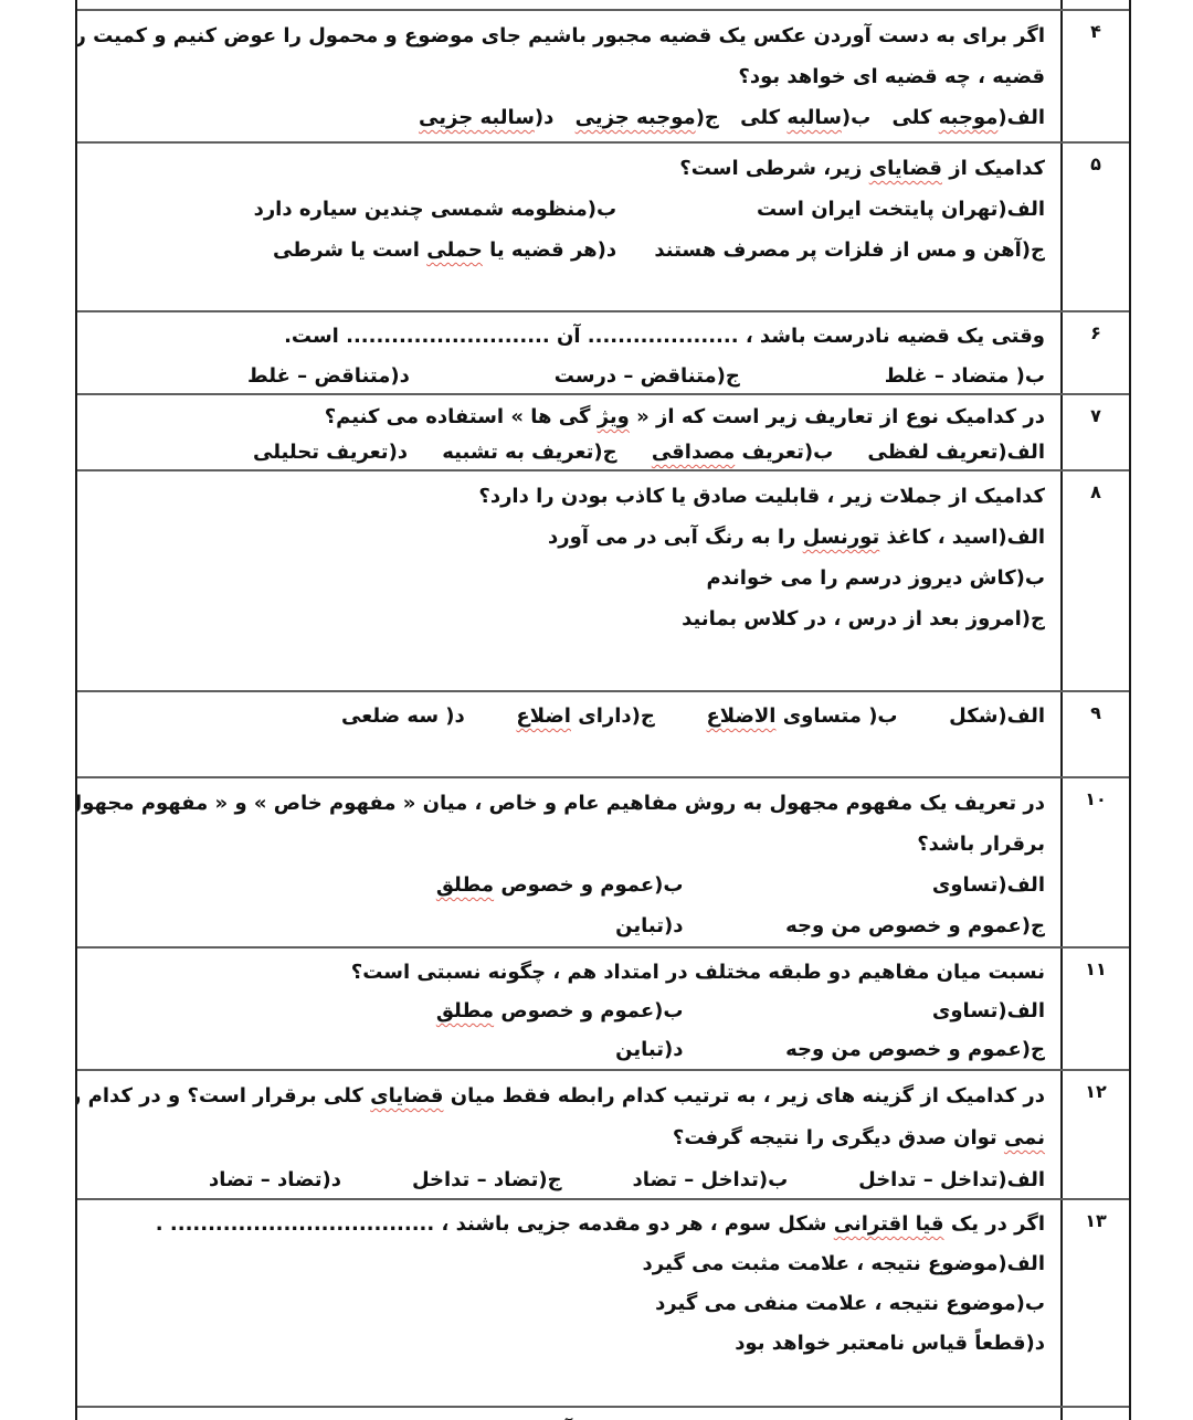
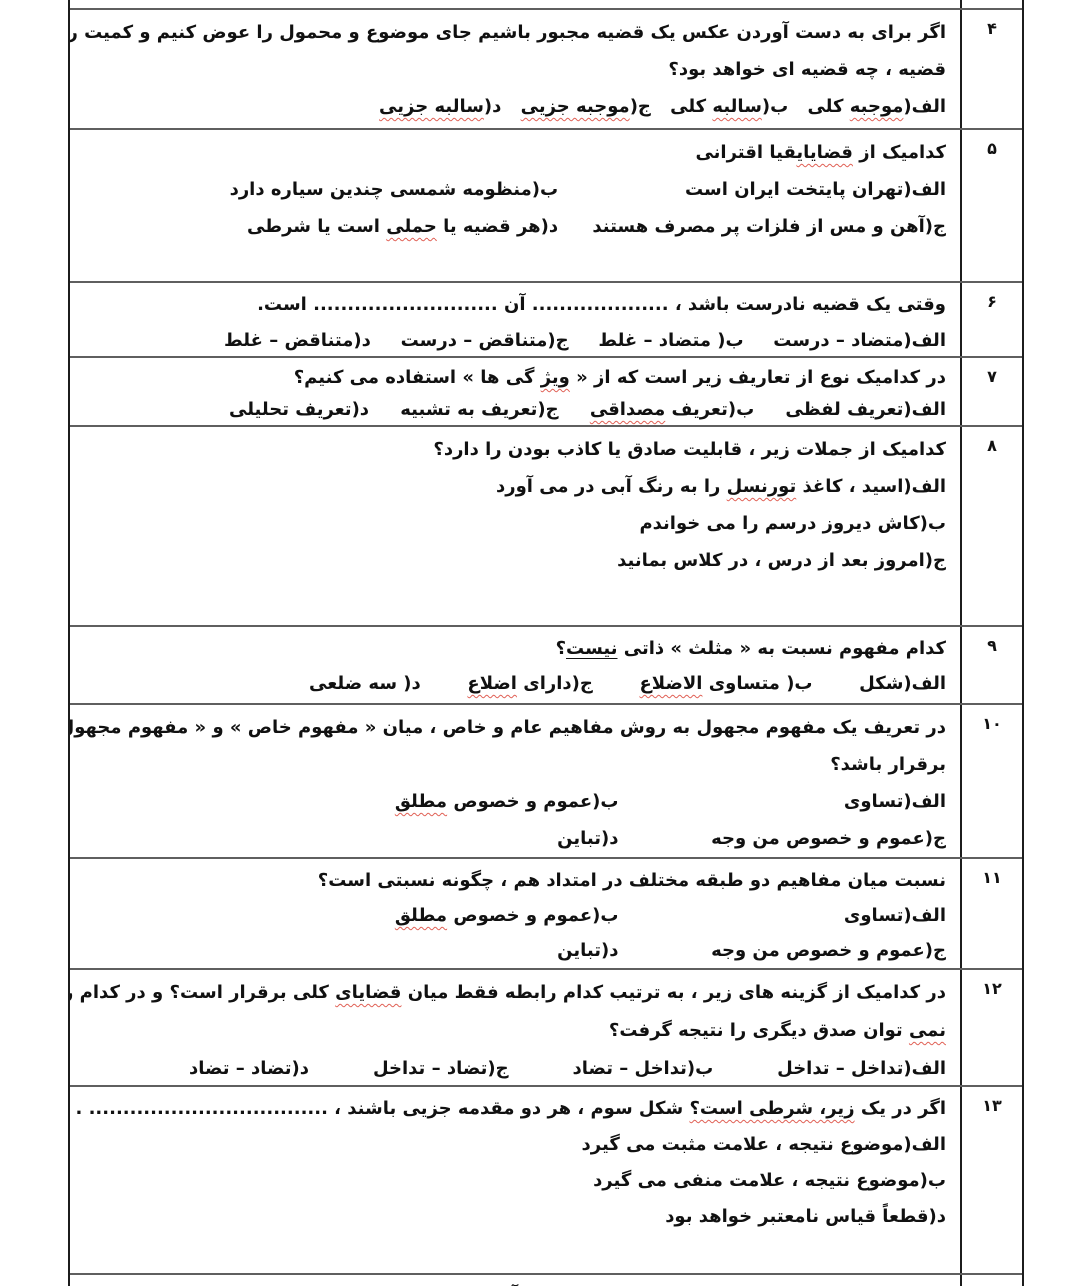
  ۴
  اگر برای به دست آوردن عکس یک قضیه مجبور باشیم جای موضوع و محمول را عوض کنیم و کمیت ر
  قضیه ، چه قضیه ای خواهد بود؟
  الف(موجبه کلی
  ب(سالبه کلی
  ج(موجبه جزیی
  د(سالبه جزیی
  ۵
- کدامیک از قضایای زیر، شرطی است؟
+ کدامیک از قضایایقیا اقترانی
  الف(تهران پایتخت ایران استب(منظومه شمسی چندین سیاره دارد
  ج(آهن و مس از فلزات پر مصرف هستندد(هر قضیه یا حملی است یا شرطی
  ۶
  وقتی یک قضیه نادرست باشد ، .................... آن ........................... است.
+ الف(متضاد – درست
  ب( متضاد – غلط
  ج(متناقض – درست
  د(متناقض – غلط
  ۷
  در کدامیک نوع از تعاریف زیر است که از « ویژ گی ها » استفاده می کنیم؟
  الف(تعریف لفظی
  ب(تعریف مصداقی
  ج(تعریف به تشبیه
  د(تعریف تحلیلی
  ۸
  کدامیک از جملات زیر ، قابلیت صادق یا کاذب بودن را دارد؟
  الف(اسید ، کاغذ تورنسل را به رنگ آبی در می آورد
  ب(کاش دیروز درسم را می خواندم
  ج(امروز بعد از درس ، در کلاس بمانید
  ۹
+ کدام مفهوم نسبت به « مثلث » ذاتی نیست؟
  الف(شکل
  ب( متساوی الاضلاع
  ج(دارای اضلاع
  د( سه ضلعی
  ۱۰
  در تعریف یک مفهوم مجهول به روش مفاهیم عام و خاص ، میان « مفهوم خاص » و « مفهوم مجهو
  برقرار باشد؟
  الف(تساویب(عموم و خصوص مطلق
  ج(عموم و خصوص من وجهد(تباین
  ۱۱
  نسبت میان مفاهیم دو طبقه مختلف در امتداد هم ، چگونه نسبتی است؟
  الف(تساویب(عموم و خصوص مطلق
  ج(عموم و خصوص من وجهد(تباین
  ۱۲
  در کدامیک از گزینه های زیر ، به ترتیب کدام رابطه فقط میان قضایای کلی برقرار است؟ و در کدام
  نمی توان صدق دیگری را نتیجه گرفت؟
  الف(تداخل – تداخل
  ب(تداخل – تضاد
  ج(تضاد – تداخل
  د(تضاد – تضاد
  ۱۳
- اگر در یک قیا اقترانی شکل سوم ، هر دو مقدمه جزیی باشند ، ................................... .
+ اگر در یک زیر، شرطی است؟ شکل سوم ، هر دو مقدمه جزیی باشند ، ................................... .
  الف(موضوع نتیجه ، علامت مثبت می گیرد
  ب(موضوع نتیجه ، علامت منفی می گیرد
  د(قطعاً قیاس نامعتبر خواهد بود
